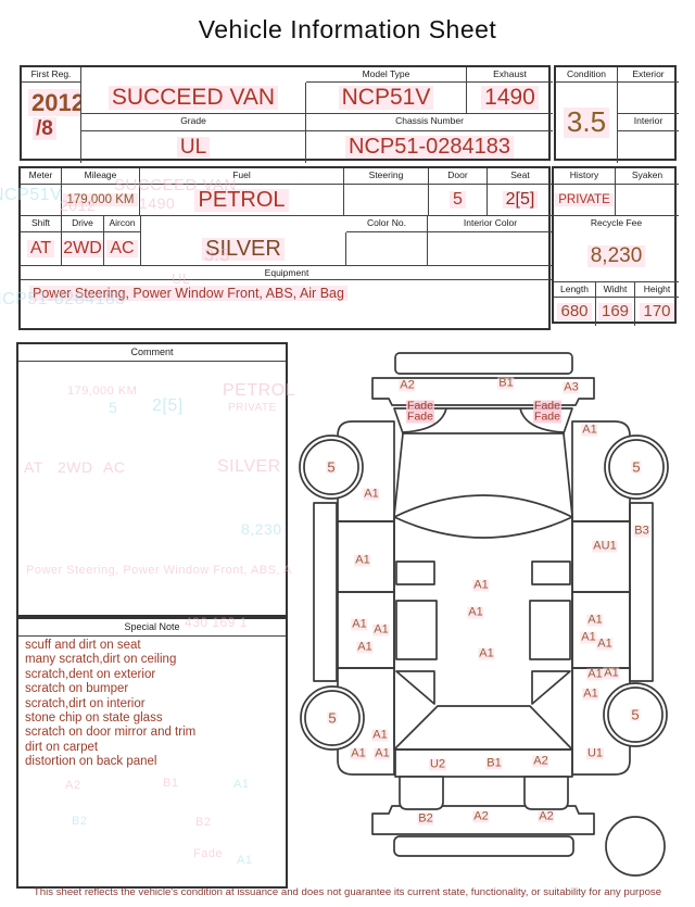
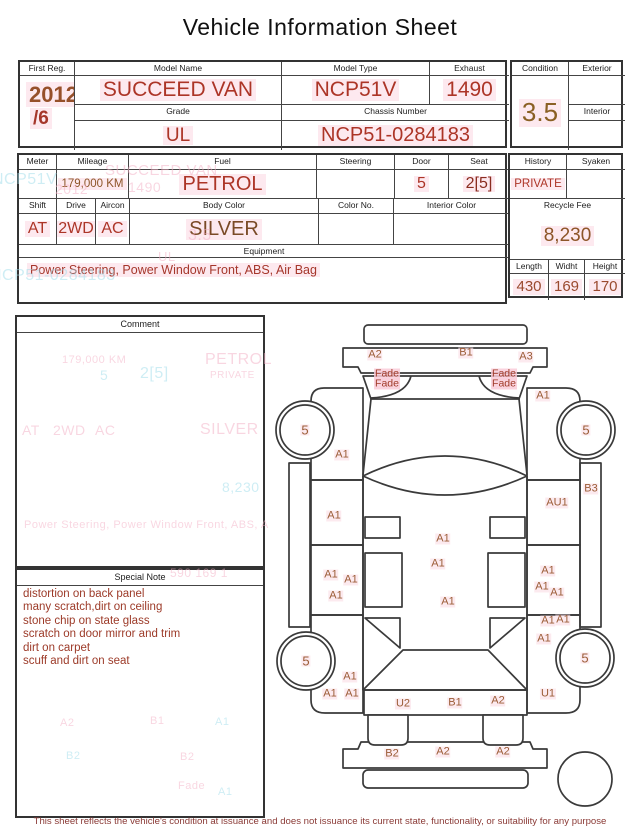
  Vehicle Information Sheet
  First Reg.
  2012
- /8
+ /6
+ Model Name
  SUCCEED VAN
  Model Type
  NCP51V
  Exhaust
  1490
  Grade
  UL
  Chassis Number
  NCP51-0284183
  Condition
  3.5
  Exterior
  Interior
  Meter
  Mileage
  Fuel
  Steering
  Door
  Seat
  179,000 KM
  PETROL
  5
  2[5]
  Shift
  Drive
  Aircon
+ Body Color
  Color No.
  Interior Color
  AT
  2WD
  AC
  SILVER
  Equipment
  Power Steering, Power Window Front, ABS, Air Bag
  History
  Syaken
  PRIVATE
  Recycle Fee
  8,230
  Length
  Widht
  Height
- 680
+ 430
  169
  170
  Comment
  Special Note
- scuff and dirt on seat
+ distortion on back panel
  many scratch,dirt on ceiling
- scratch,dent on exterior
- scratch on bumper
- scratch,dirt on interior
  stone chip on state glass
  scratch on door mirror and trim
  dirt on carpet
- distortion on back panel
+ scuff and dirt on seat
  CP51V
  SUCCEED VAN
  1490
  2012
  3.5
  UL
  CP51-0284183
  179,000 KM
  5
  2[5]
  PETROL
  PRIVATE
  AT
  2WD
  AC
  SILVER
  8,230
  Power Steering, Power Window Front, ABS, A
- 430 169 1
+ 590 169 1
  A2
  B1
  A1
  B2
  B2
  Fade
  A1
  A2
  B1
  A3
  Fade
  Fade
  Fade
  Fade
  A1
  5
  5
  A1
  B3
  AU1
  A1
  A1
  A1
  A1
  A1
  A1
  A1
  A1
  A1
  A1
  A1
  A1
  A1
  5
  5
  A1
  A1
  A1
  U1
  U2
  B1
  A2
  B2
  A2
  A2
- This sheet reflects the vehicle's condition at issuance and does not guarantee its current state, functionality, or suitability for any purpose
+ This sheet reflects the vehicle's condition at issuance and does not issuance its current state, functionality, or suitability for any purpose
